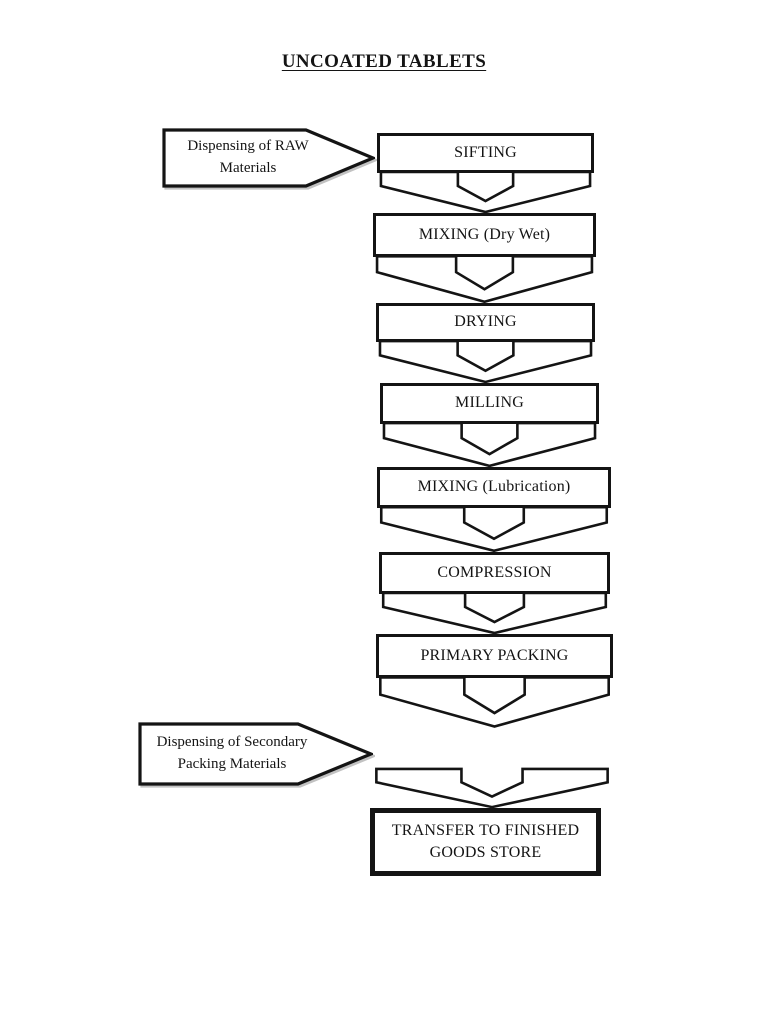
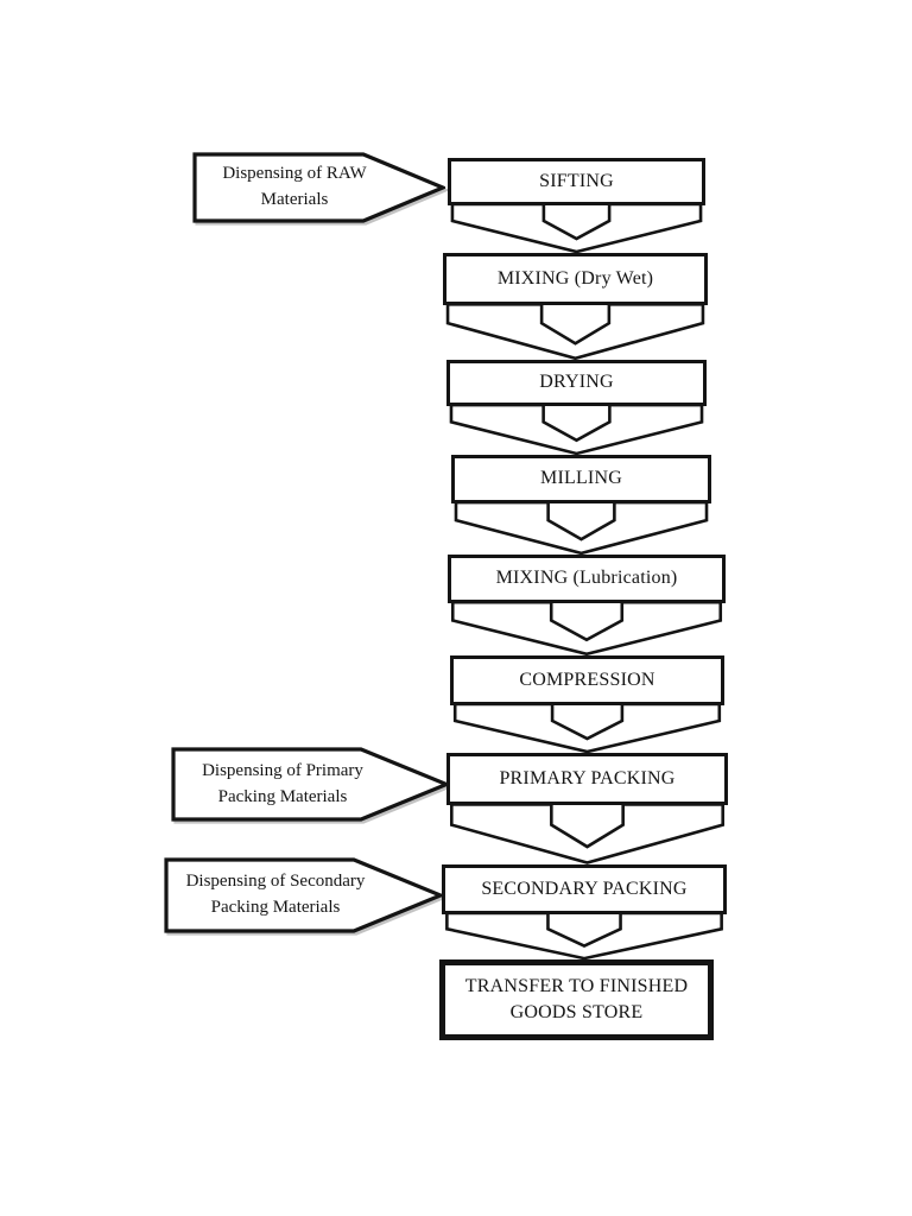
- UNCOATED TABLETS
  SIFTING
  MIXING (Dry Wet)
  DRYING
  MILLING
  MIXING (Lubrication)
  COMPRESSION
  PRIMARY PACKING
+ SECONDARY PACKING
  TRANSFER TO FINISHED GOODS STORE
  Dispensing of RAW Materials
+ Dispensing of Primary Packing Materials
  Dispensing of Secondary Packing Materials
